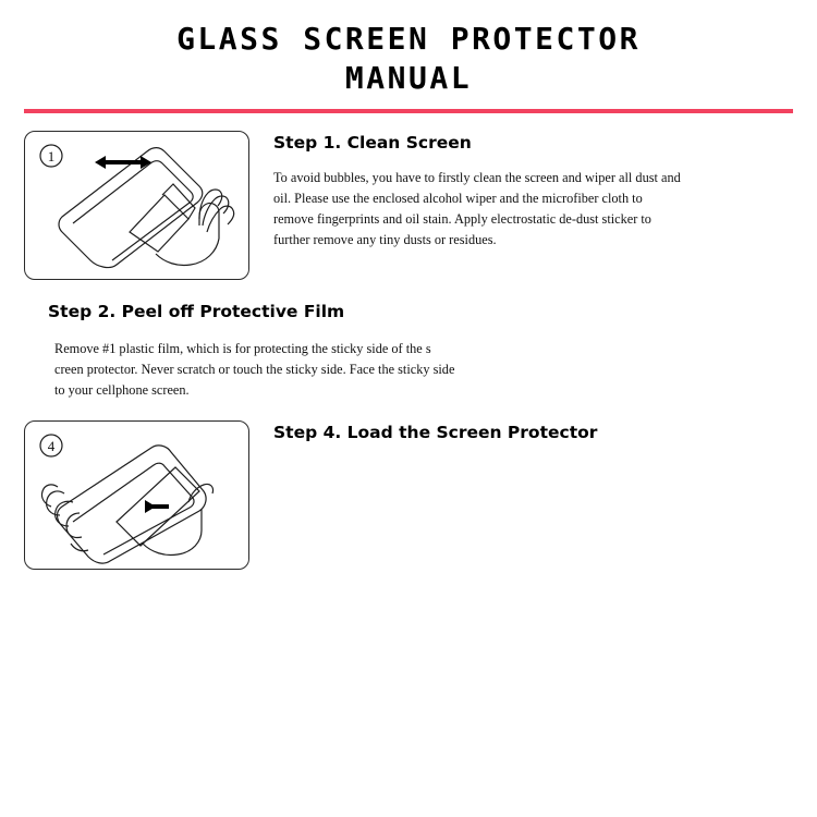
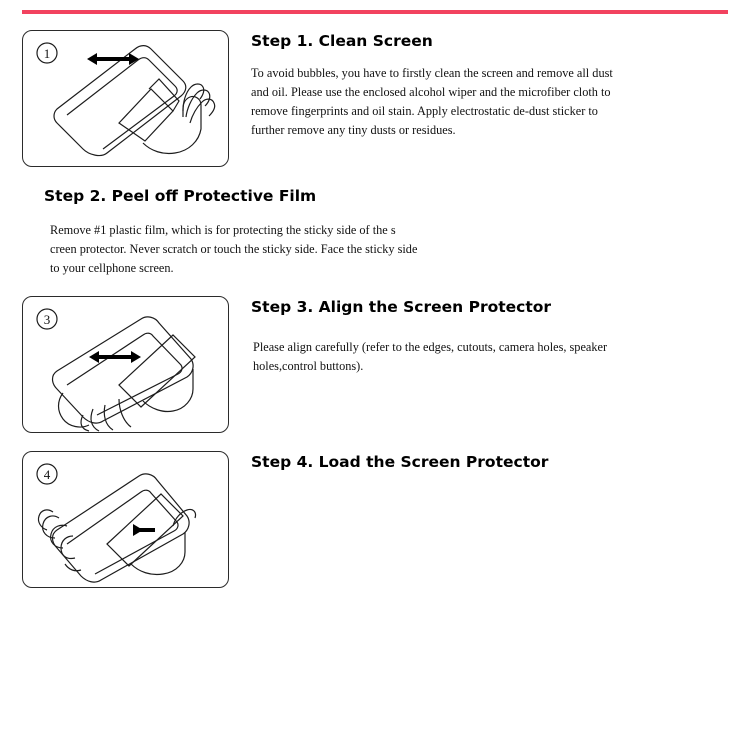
- GLASS SCREEN PROTECTOR
- MANUAL
  1
  Step 1. Clean Screen
- To avoid bubbles, you have to firstly clean the screen and wiper all dust and oil. Please use the enclosed alcohol wiper and the microfiber cloth to remove fingerprints and oil stain. Apply electrostatic de-dust sticker to further remove any tiny dusts or residues.
+ To avoid bubbles, you have to firstly clean the screen and remove all dust and oil. Please use the enclosed alcohol wiper and the microfiber cloth to remove fingerprints and oil stain. Apply electrostatic de-dust sticker to further remove any tiny dusts or residues.
  Step 2. Peel off Protective Film
  Remove #1 plastic film, which is for protecting the sticky side of the s creen protector. Never scratch or touch the sticky side. Face the sticky side to your cellphone screen.
+ 3
+ Step 3. Align the Screen Protector
+ Please align carefully (refer to the edges, cutouts, camera holes, speaker holes,control buttons).
  4
  Step 4. Load the Screen Protector
